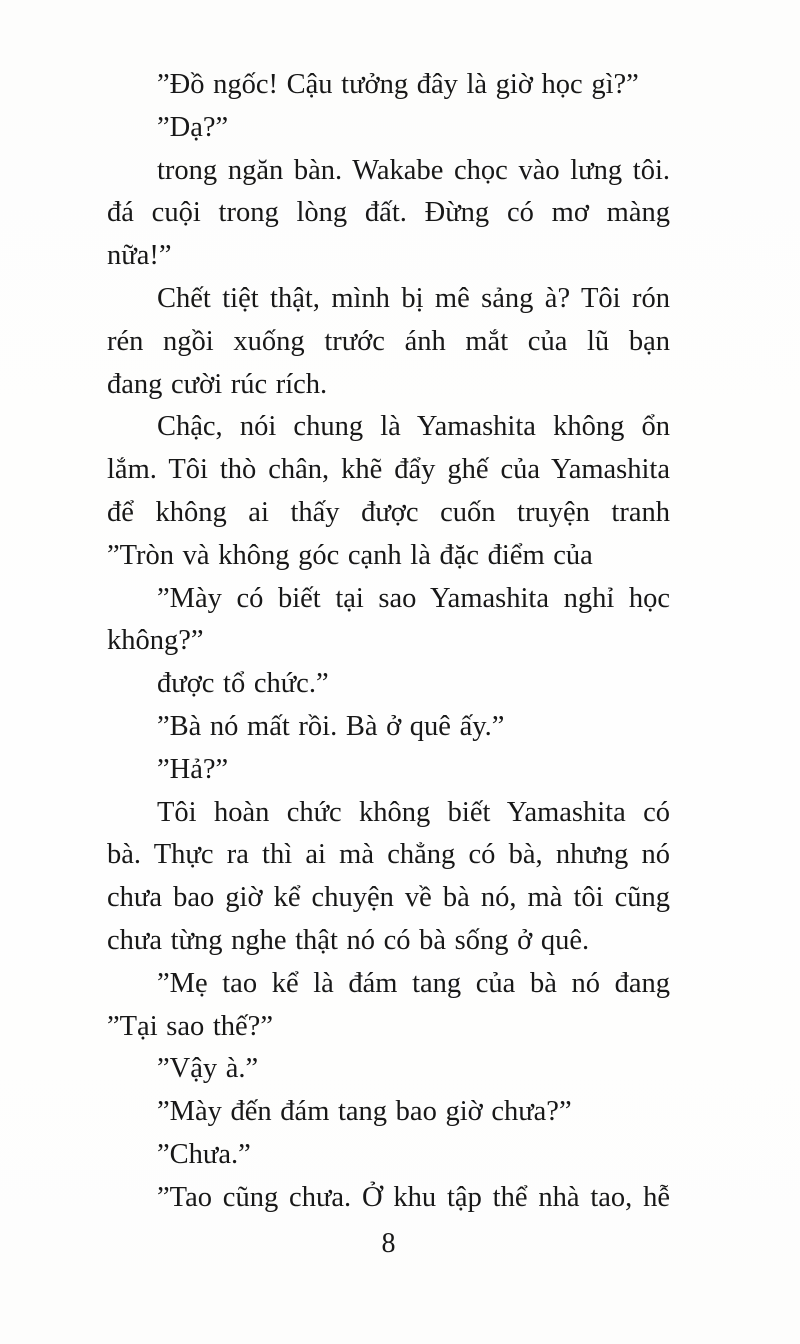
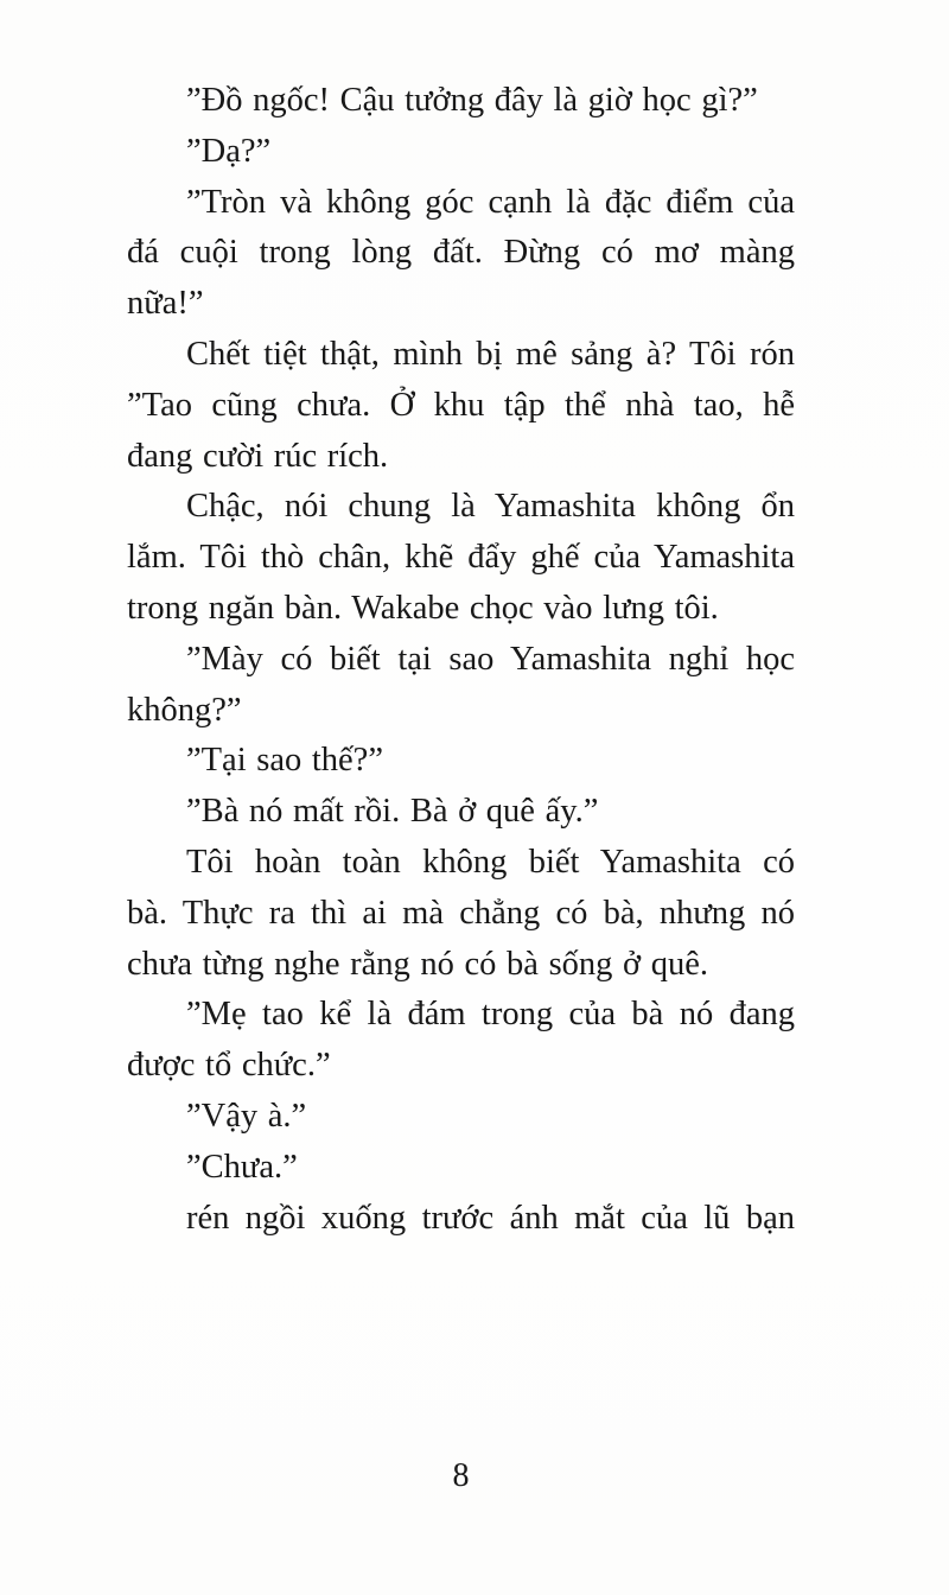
  ”Đồ ngốc! Cậu tưởng đây là giờ học gì?”
  ”Dạ?”
- trong ngăn bàn. Wakabe chọc vào lưng tôi.
+ ”Tròn và không góc cạnh là đặc điểm của
  đá cuội trong lòng đất. Đừng có mơ màng
  nữa!”
  Chết tiệt thật, mình bị mê sảng à? Tôi rón
- rén ngồi xuống trước ánh mắt của lũ bạn
+ ”Tao cũng chưa. Ở khu tập thể nhà tao, hễ
  đang cười rúc rích.
  Chậc, nói chung là Yamashita không ổn
  lắm. Tôi thò chân, khẽ đẩy ghế của Yamashita
- để không ai thấy được cuốn truyện tranh
- ”Tròn và không góc cạnh là đặc điểm của
+ trong ngăn bàn. Wakabe chọc vào lưng tôi.
  ”Mày có biết tại sao Yamashita nghỉ học
  không?”
- được tổ chức.”
+ ”Tại sao thế?”
  ”Bà nó mất rồi. Bà ở quê ấy.”
- ”Hả?”
- Tôi hoàn chức không biết Yamashita có
+ Tôi hoàn toàn không biết Yamashita có
  bà. Thực ra thì ai mà chẳng có bà, nhưng nó
- chưa bao giờ kể chuyện về bà nó, mà tôi cũng
- chưa từng nghe thật nó có bà sống ở quê.
+ chưa từng nghe rằng nó có bà sống ở quê.
- ”Mẹ tao kể là đám tang của bà nó đang
+ ”Mẹ tao kể là đám trong của bà nó đang
- ”Tại sao thế?”
+ được tổ chức.”
  ”Vậy à.”
- ”Mày đến đám tang bao giờ chưa?”
  ”Chưa.”
- ”Tao cũng chưa. Ở khu tập thể nhà tao, hễ
+ rén ngồi xuống trước ánh mắt của lũ bạn
  8
